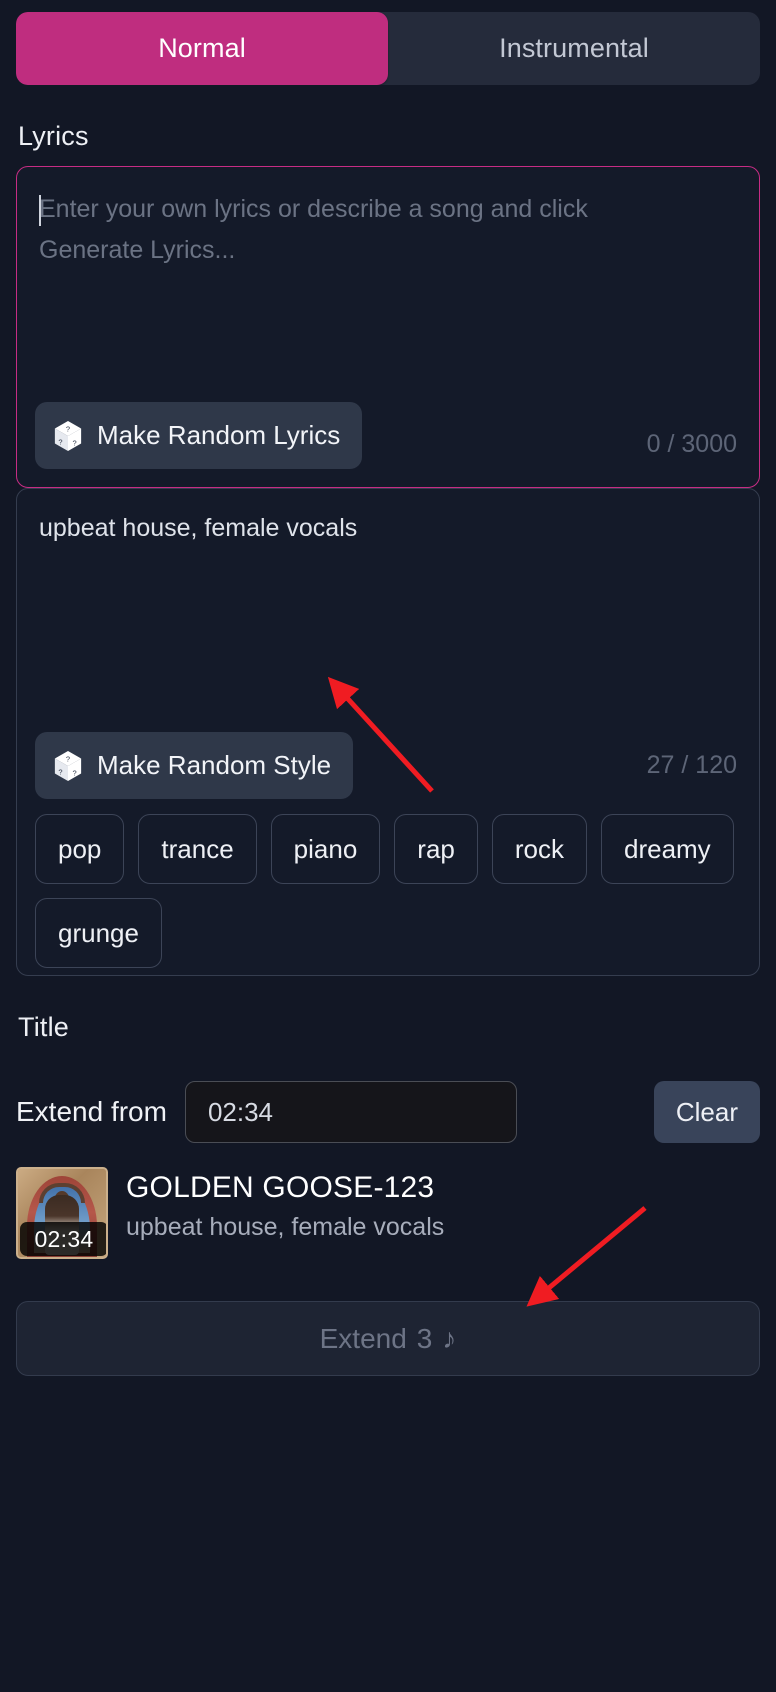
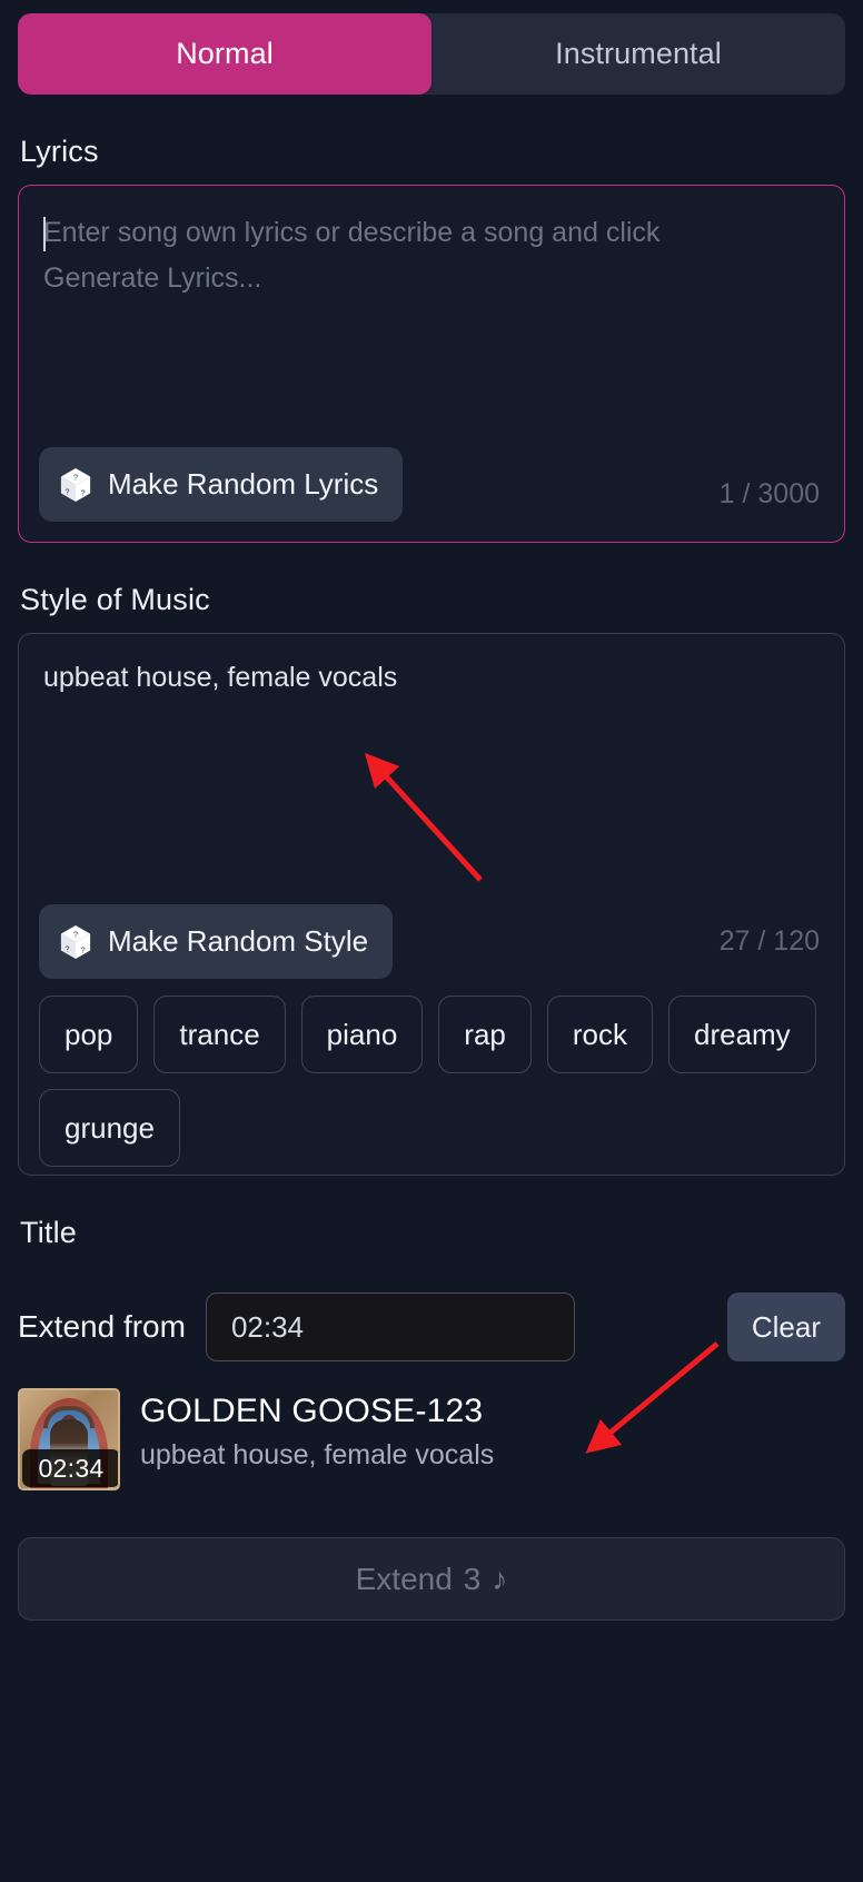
  Normal
  Instrumental
  Lyrics
- Enter your own lyrics or describe a song and click Generate Lyrics...
+ Enter song own lyrics or describe a song and click Generate Lyrics...
  ?
  ?
  ?
  Make Random Lyrics
- 0 / 3000
+ 1 / 3000
+ Style of Music
  upbeat house, female vocals
  ?
  ?
  ?
  Make Random Style
  27 / 120
  pop
  trance
  piano
  rap
  rock
  dreamy
  grunge
  Title
  Extend from
  02:34
  Clear
  02:34
  GOLDEN GOOSE-123
  upbeat house, female vocals
  Extend
  3
  ♪
